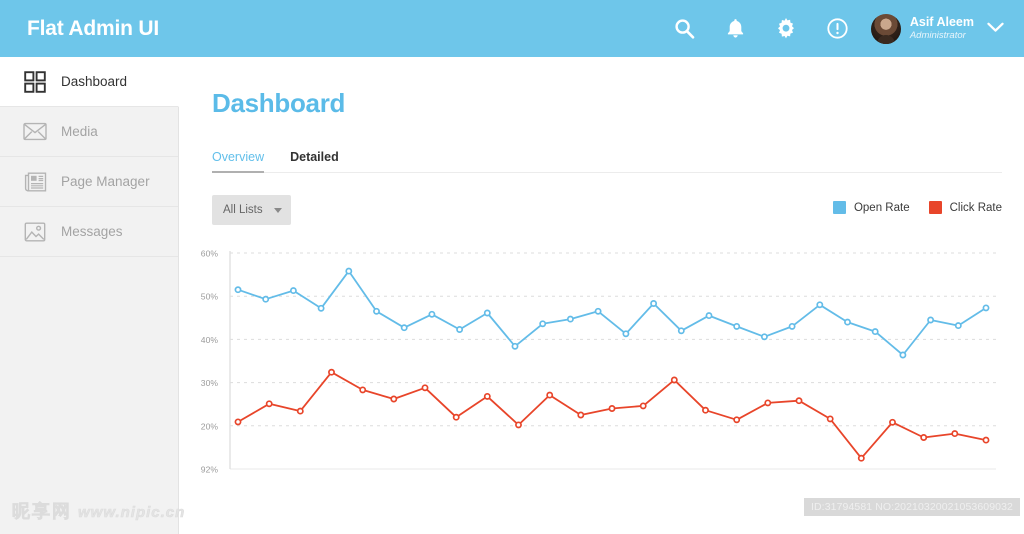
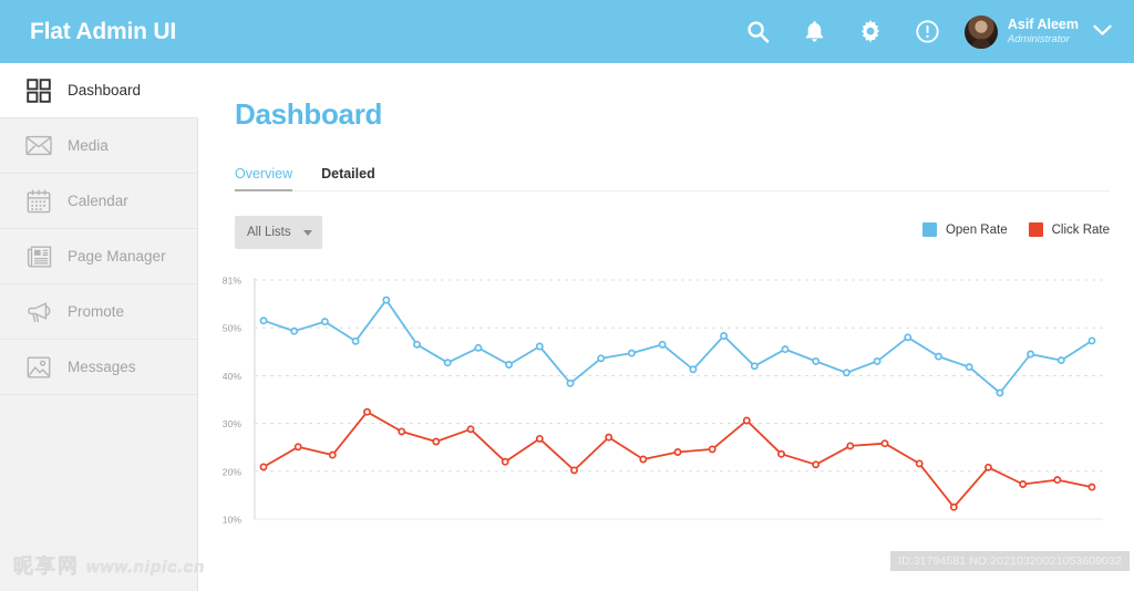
  Flat Admin UI
  Asif Aleem
  Administrator
  Dashboard
  Media
+ Calendar
  Page Manager
+ Promote
  Messages
  Dashboard
  Overview
  Detailed
  All Lists
  Open Rate
  Click Rate
- 60%
+ 81%
  50%
  40%
  30%
  20%
- 92%
+ 10%
  www.nipic.cn
